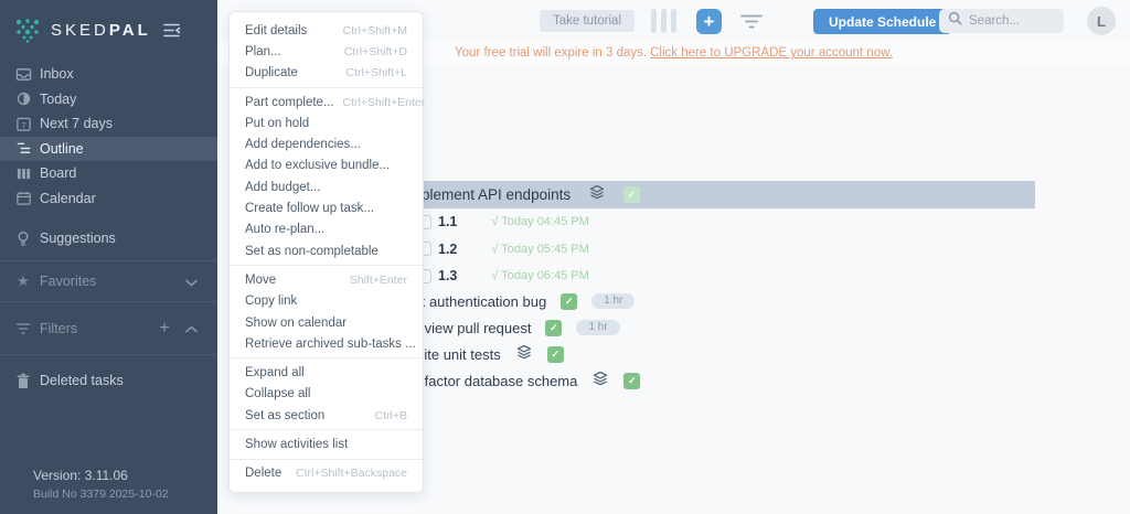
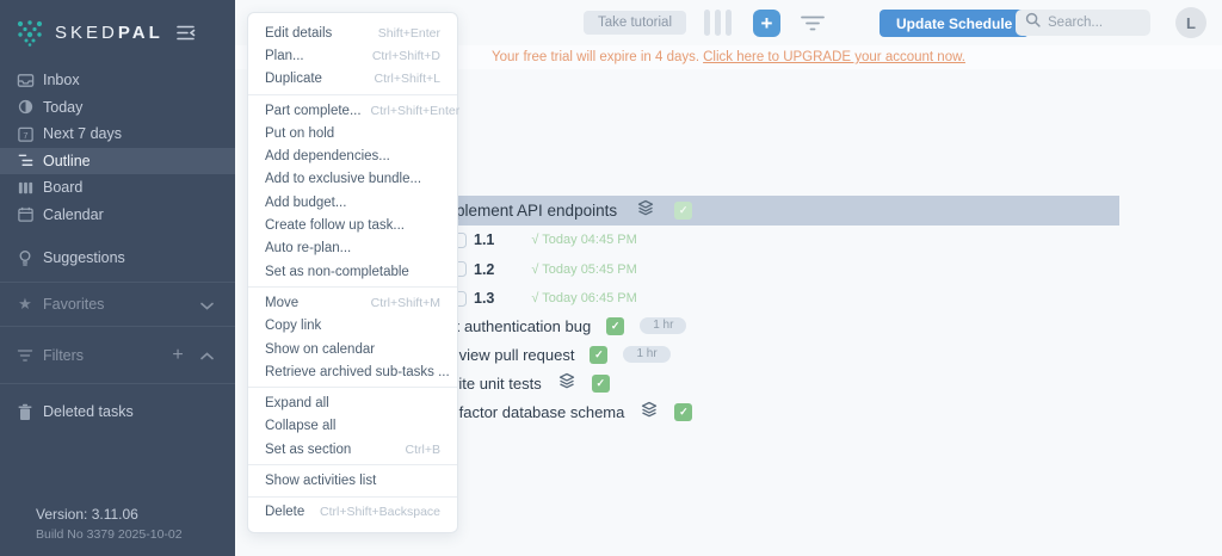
  SKEDPAL
  Inbox
  Today
  7
  Next 7 days
  Outline
  Board
  Calendar
  Suggestions
  ★
  Favorites
  Filters
  +
  Deleted tasks
  Version: 3.11.06
  Build No 3379 2025-10-02
  Take tutorial
  +
  Update Schedule
  Search...
  L
- Your free trial will expire in 3 days.
+ Your free trial will expire in 4 days.
  Click here to UPGRADE your account now.
  plement API endpoints
  ✓
  1.1
  √ Today 04:45 PM
  1.2
  √ Today 05:45 PM
  1.3
  √ Today 06:45 PM
  authentication bug
  ✓
  1 hr
  view pull request
  ✓
  1 hr
  ite unit tests
  ✓
  factor database schema
  ✓
  Edit details
- Ctrl+Shift+M
+ Shift+Enter
  Plan...
  Ctrl+Shift+D
  Duplicate
  Ctrl+Shift+L
  Part complete...
  Ctrl+Shift+Enter
  Put on hold
  Add dependencies...
  Add to exclusive bundle...
  Add budget...
  Create follow up task...
  Auto re-plan...
  Set as non-completable
  Move
- Shift+Enter
+ Ctrl+Shift+M
  Copy link
  Show on calendar
  Retrieve archived sub-tasks ...
  Expand all
  Collapse all
  Set as section
  Ctrl+B
  Show activities list
  Delete
  Ctrl+Shift+Backspace
